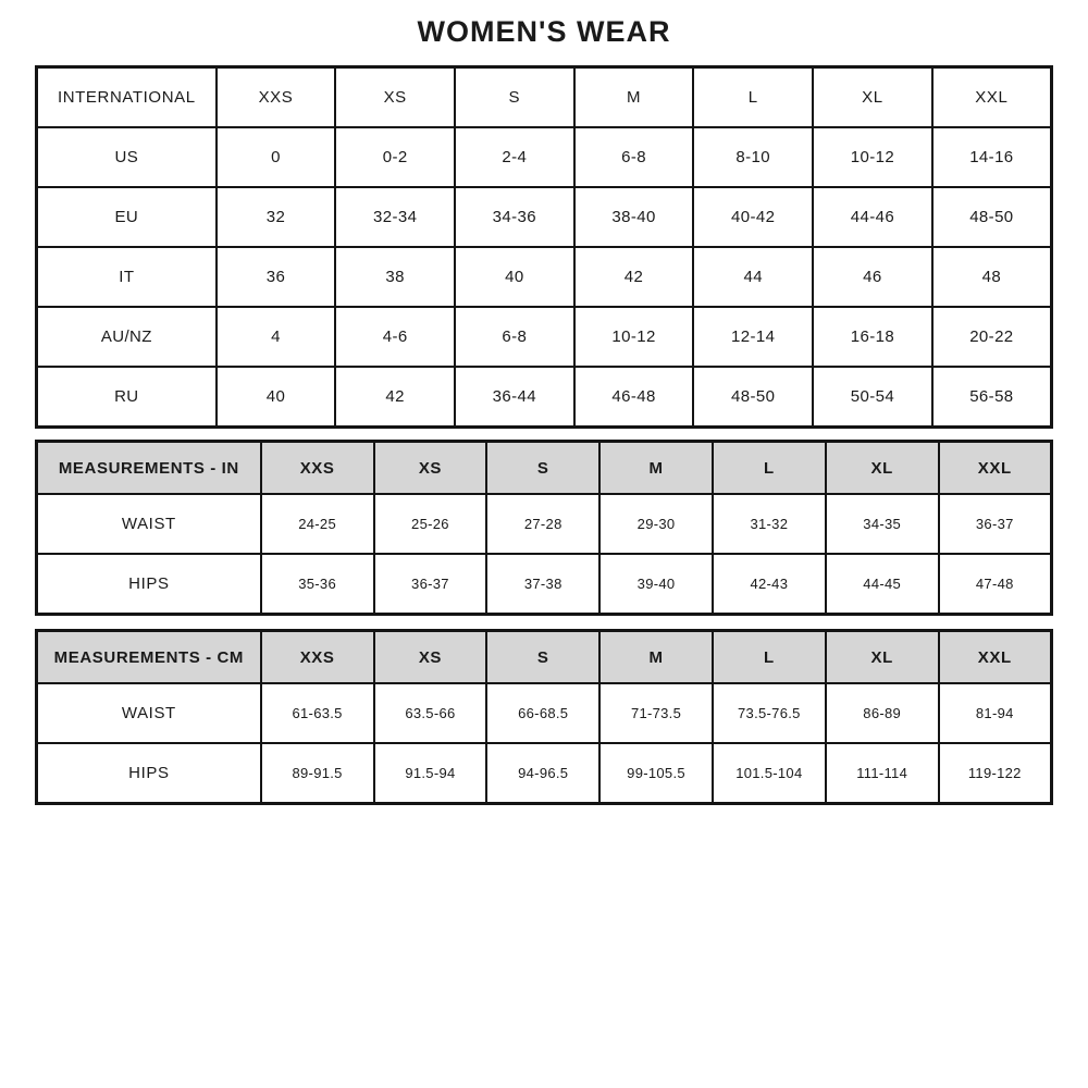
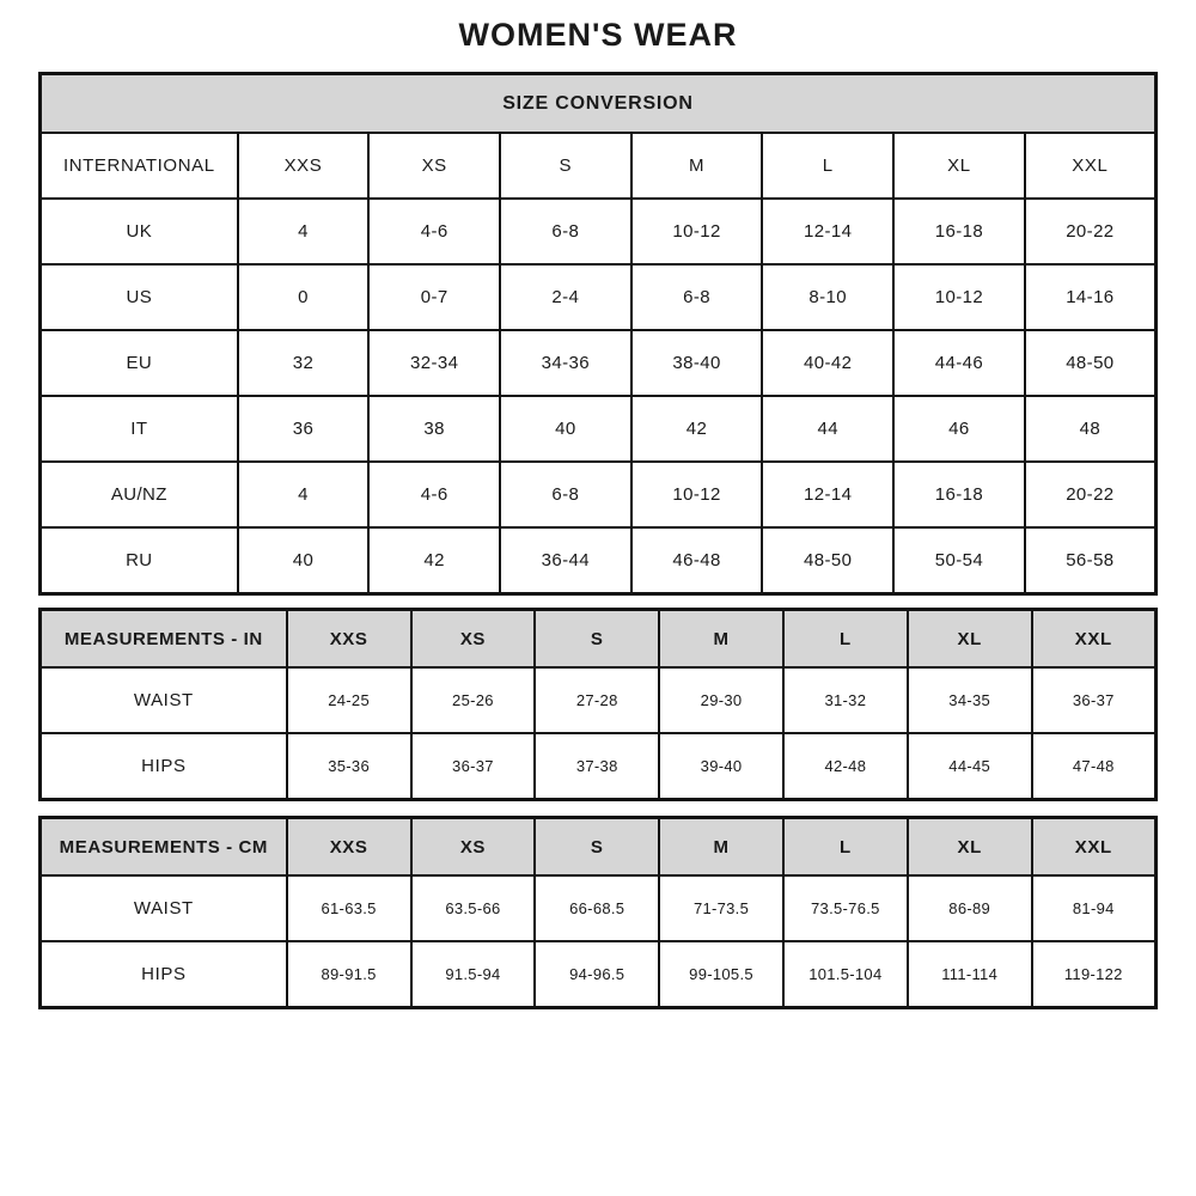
  WOMEN'S WEAR
+ SIZE CONVERSION
  INTERNATIONAL	XXS	XS	S	M	L	XL	XXL
+ UK	4	4-6	6-8	10-12	12-14	16-18	20-22
- US	0	0-2	2-4	6-8	8-10	10-12	14-16
+ US	0	0-7	2-4	6-8	8-10	10-12	14-16
  EU	32	32-34	34-36	38-40	40-42	44-46	48-50
  IT	36	38	40	42	44	46	48
  AU/NZ	4	4-6	6-8	10-12	12-14	16-18	20-22
  RU	40	42	36-44	46-48	48-50	50-54	56-58
  MEASUREMENTS - IN	XXS	XS	S	M	L	XL	XXL
  WAIST	24-25	25-26	27-28	29-30	31-32	34-35	36-37
- HIPS	35-36	36-37	37-38	39-40	42-43	44-45	47-48
+ HIPS	35-36	36-37	37-38	39-40	42-48	44-45	47-48
  MEASUREMENTS - CM	XXS	XS	S	M	L	XL	XXL
  WAIST	61-63.5	63.5-66	66-68.5	71-73.5	73.5-76.5	86-89	81-94
  HIPS	89-91.5	91.5-94	94-96.5	99-105.5	101.5-104	111-114	119-122
